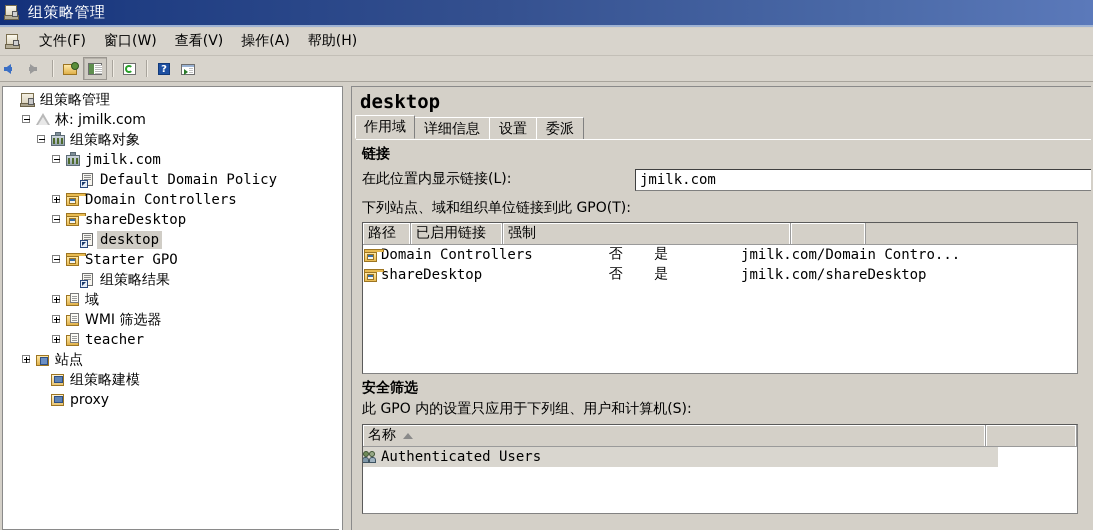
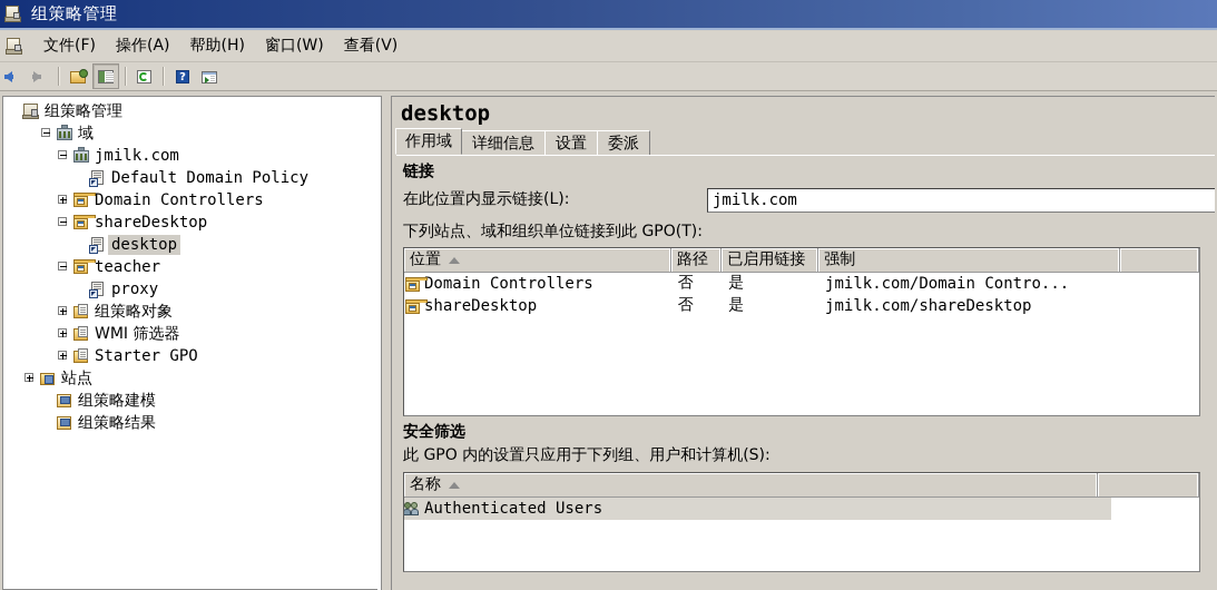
  组策略管理
  文件(F)
- 窗口(W)
+ 操作(A)
- 查看(V)
+ 帮助(H)
- 操作(A)
+ 窗口(W)
- 帮助(H)
+ 查看(V)
  ?
  组策略管理
- 林: jmilk.com
- 组策略对象
+ 域
  jmilk.com
  Default Domain Policy
  Domain Controllers
  shareDesktop
  desktop
- Starter GPO
+ teacher
- 组策略结果
+ proxy
- 域
+ 组策略对象
  WMI 筛选器
- teacher
+ Starter GPO
  站点
  组策略建模
- proxy
+ 组策略结果
  desktop
  作用域
  详细信息
  设置
  委派
  链接
  在此位置内显示链接(L):
  jmilk.com
  下列站点、域和组织单位链接到此 GPO(T):
+ 位置
  路径
  已启用链接
  强制
  Domain Controllers
  否
  是
  jmilk.com/Domain Contro...
  shareDesktop
  否
  是
  jmilk.com/shareDesktop
  安全筛选
  此 GPO 内的设置只应用于下列组、用户和计算机(S):
  名称
  Authenticated Users
